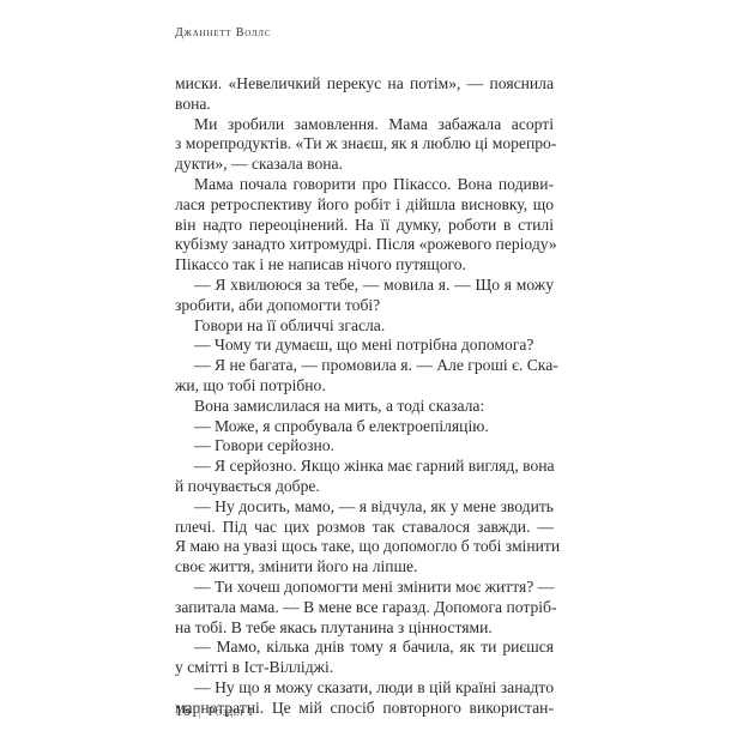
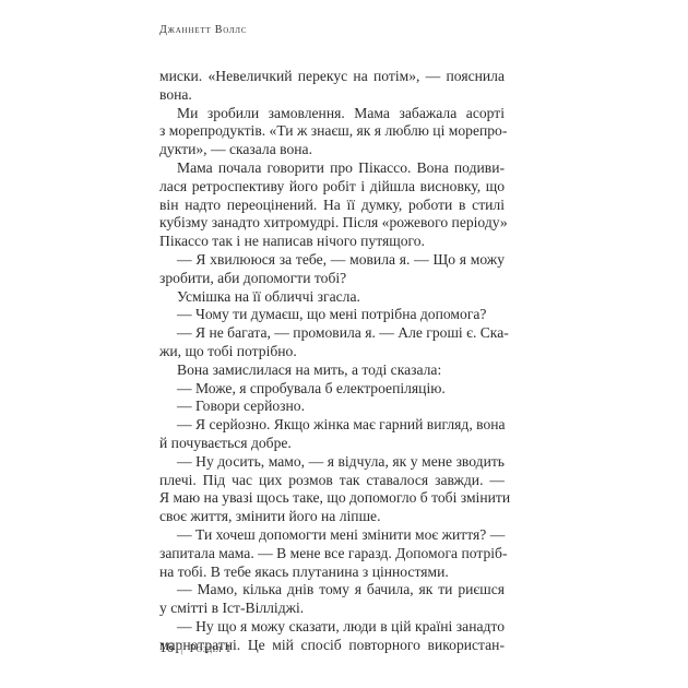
  Джаннетт Воллс
  миски. «Невеличкий перекус на потім», — пояснила
  вона.
  Ми зробили замовлення. Мама забажала асорті
  з морепродуктів. «Ти ж знаєш, як я люблю ці морепро-
  дукти», — сказала вона.
  Мама почала говорити про Пікассо. Вона подиви-
  лася ретроспективу його робіт і дійшла висновку, що
  він надто переоцінений. На її думку, роботи в стилі
  кубізму занадто хитромудрі. Після «рожевого періоду»
  Пікассо так і не написав нічого путящого.
  — Я хвилююся за тебе, — мовила я. — Що я можу
  зробити, аби допомогти тобі?
- Говори на її обличчі згасла.
+ Усмішка на її обличчі згасла.
  — Чому ти думаєш, що мені потрібна допомога?
  — Я не багата, — промовила я. — Але гроші є. Ска-
  жи, що тобі потрібно.
  Вона замислилася на мить, а тоді сказала:
  — Може, я спробувала б електроепіляцію.
  — Говори серйозно.
  — Я серйозно. Якщо жінка має гарний вигляд, вона
  й почувається добре.
  — Ну досить, мамо, — я відчула, як у мене зводить
  плечі. Під час цих розмов так ставалося завжди. —
  Я маю на увазі щось таке, що допомогло б тобі змінити
  своє життя, змінити його на ліпше.
  — Ти хочеш допомогти мені змінити моє життя? —
  запитала мама. — В мене все гаразд. Допомога потріб-
  на тобі. В тебе якась плутанина з цінностями.
  — Мамо, кілька днів тому я бачила, як ти риєшся
  у смітті в Іст-Вілліджі.
  — Ну що я можу сказати, люди в цій країні занадто
  марнотратні. Це мій спосіб повторного використан-
  16 | Розділ 1
